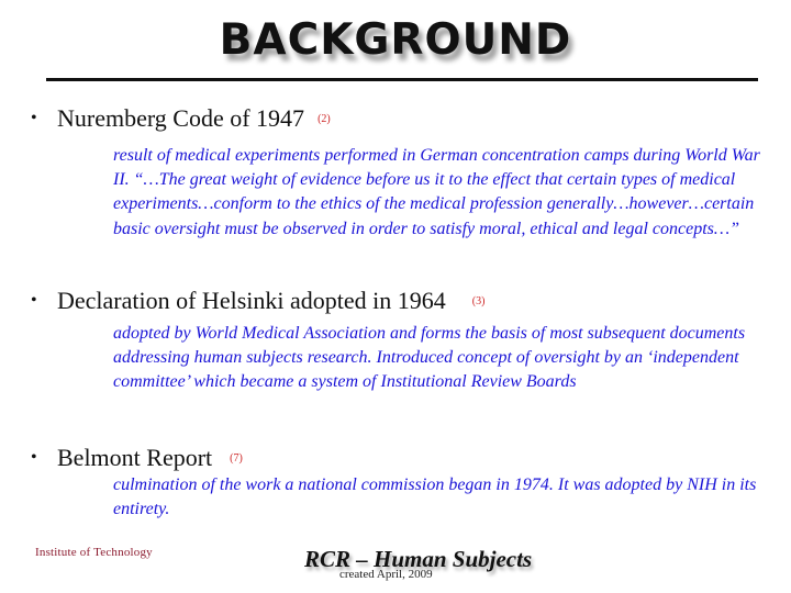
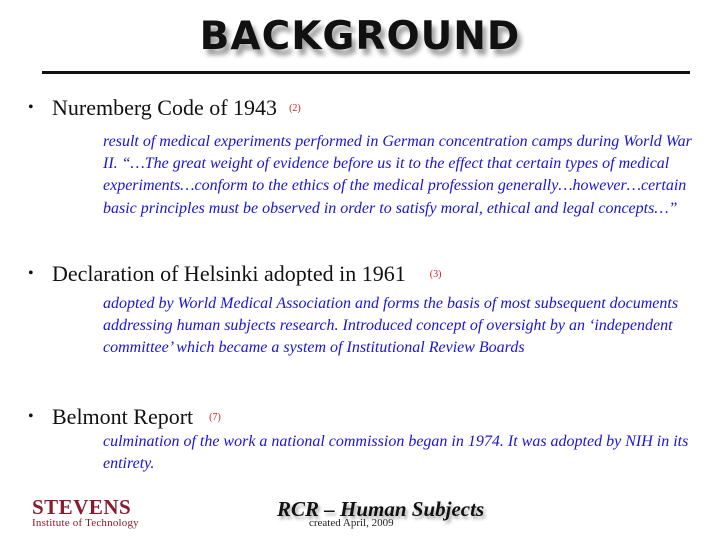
  BACKGROUND
- • Nuremberg Code of 1947 (2)
+ • Nuremberg Code of 1943 (2)
- result of medical experiments performed in German concentration camps during World War II. “…The great weight of evidence before us it to the effect that certain types of medical experiments…conform to the ethics of the medical profession generally…however…certain basic oversight must be observed in order to satisfy moral, ethical and legal concepts…”
+ result of medical experiments performed in German concentration camps during World War II. “…The great weight of evidence before us it to the effect that certain types of medical experiments…conform to the ethics of the medical profession generally…however…certain basic principles must be observed in order to satisfy moral, ethical and legal concepts…”
- • Declaration of Helsinki adopted in 1964 (3)
+ • Declaration of Helsinki adopted in 1961 (3)
  adopted by World Medical Association and forms the basis of most subsequent documents addressing human subjects research. Introduced concept of oversight by an ‘independent committee’ which became a system of Institutional Review Boards
  • Belmont Report (7)
  culmination of the work a national commission began in 1974. It was adopted by NIH in its entirety.
+ STEVENS
  Institute of Technology
  RCR – Human Subjects
  created April, 2009
